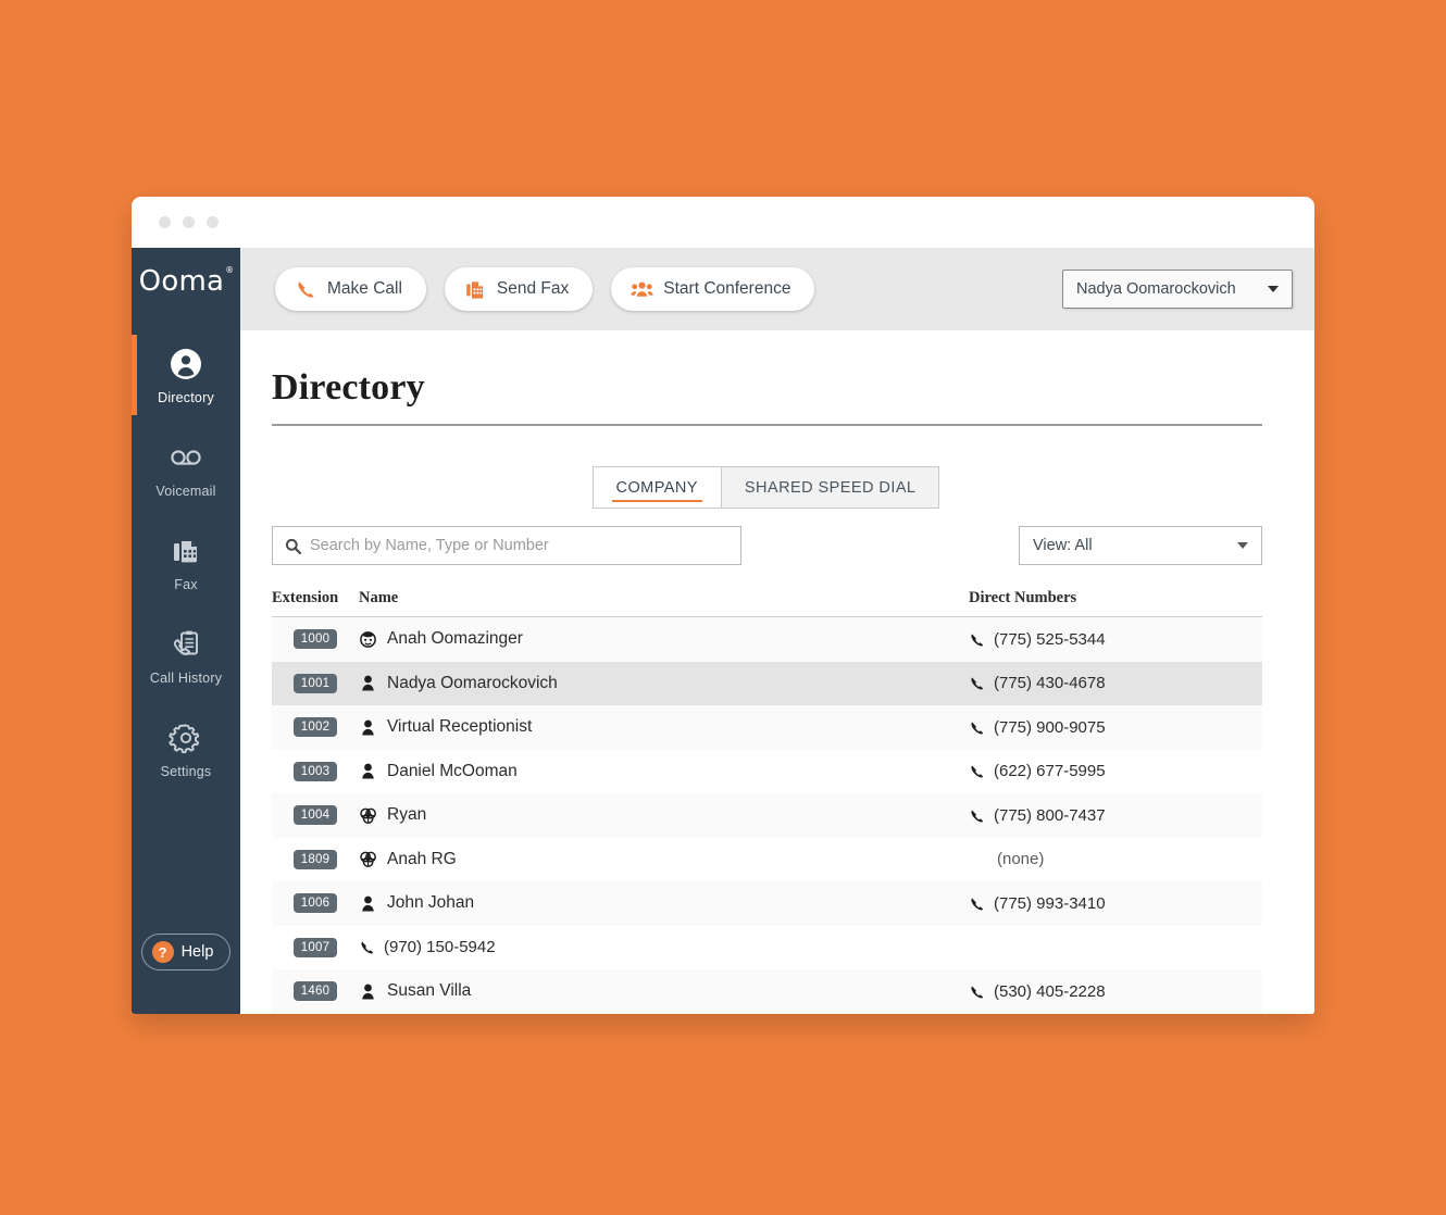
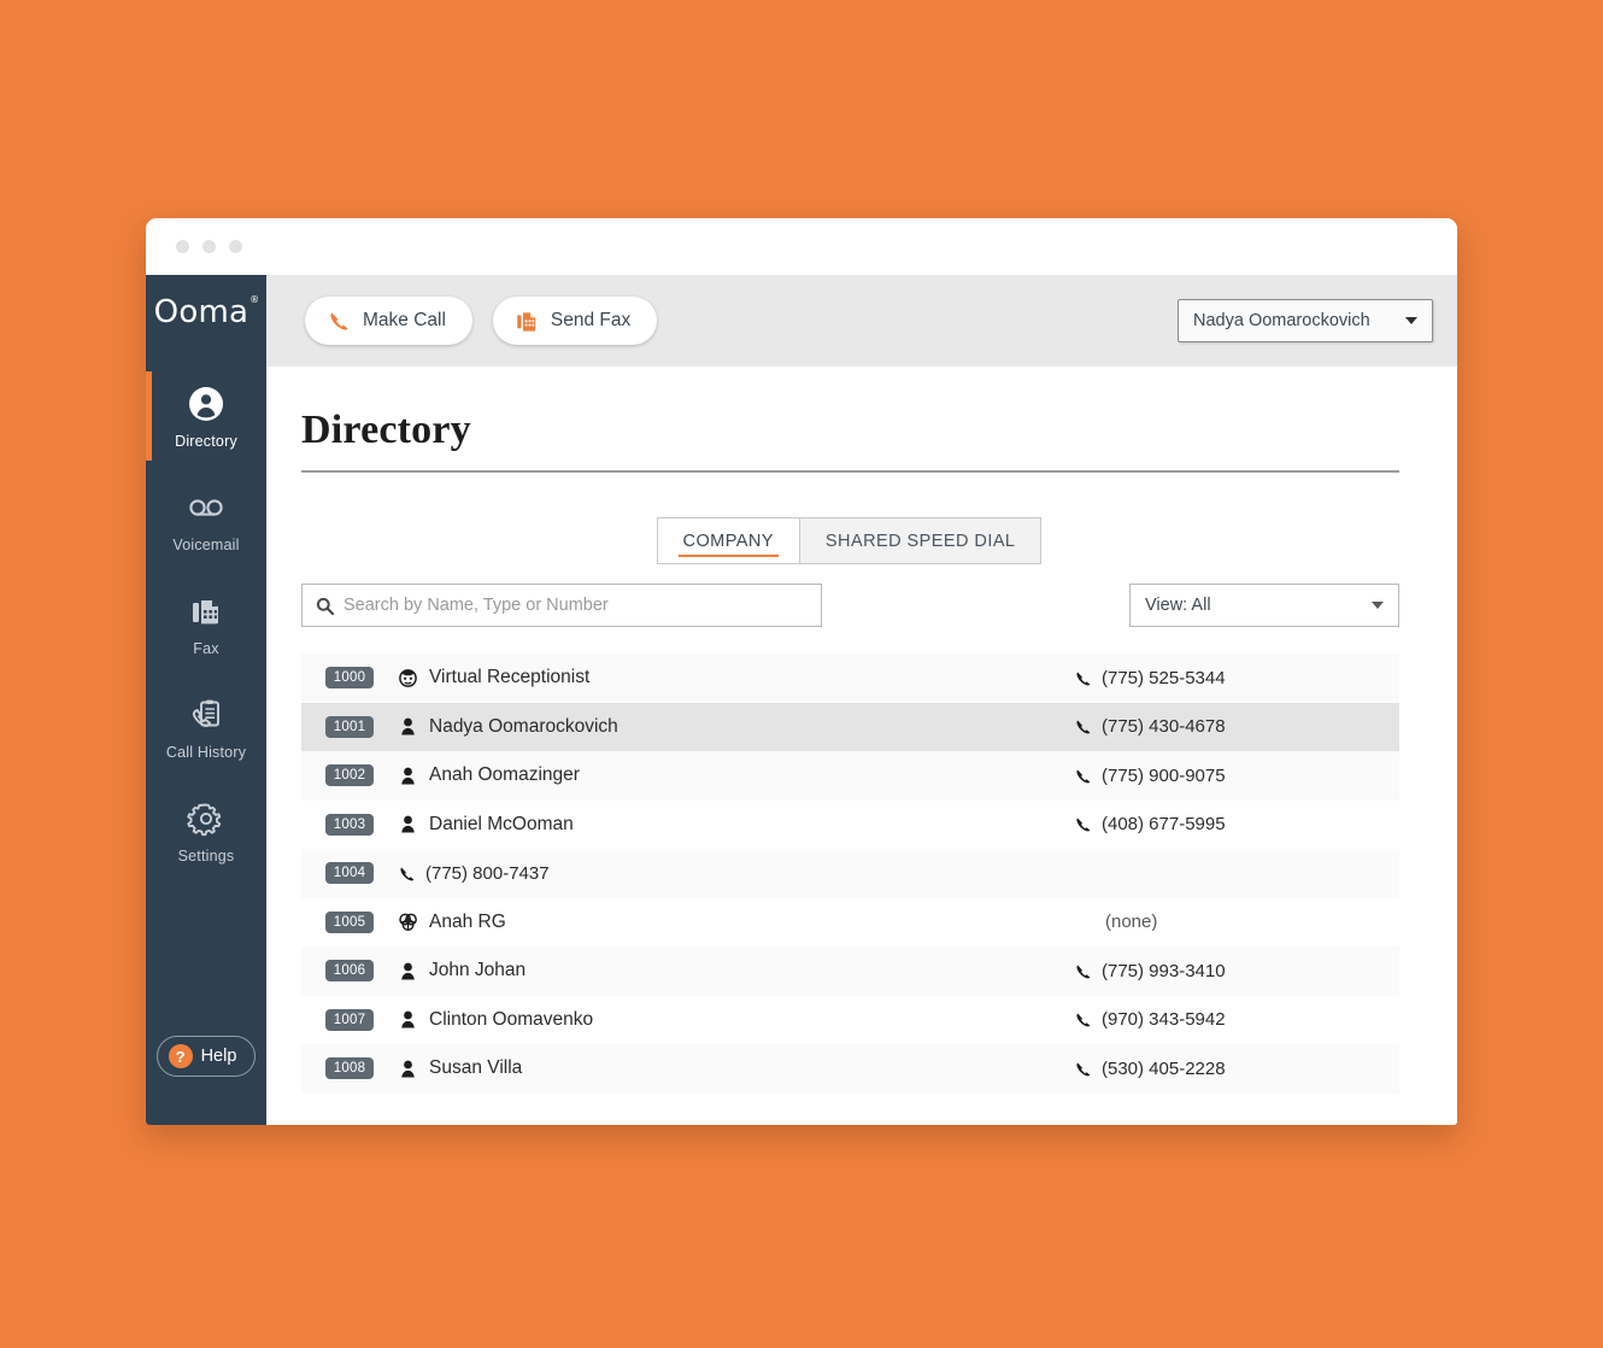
  Ooma®
  Directory
  Voicemail
  Fax
  Call History
  Settings
  ?
  Help
  Make Call
  Send Fax
- Start Conference
  Nadya Oomarockovich
  Directory
  COMPANY
  SHARED SPEED DIAL
  Search by Name, Type or Number
  View: All
- Extension
- Name
- Direct Numbers
  1000
- Anah Oomazinger
+ Virtual Receptionist
  (775) 525-5344
  1001
  Nadya Oomarockovich
  (775) 430-4678
  1002
- Virtual Receptionist
+ Anah Oomazinger
  (775) 900-9075
  1003
  Daniel McOoman
- (622) 677-5995
+ (408) 677-5995
  1004
- Ryan
  (775) 800-7437
- 1809
+ 1005
  Anah RG
  (none)
  1006
  John Johan
  (775) 993-3410
  1007
+ Clinton Oomavenko
- (970) 150-5942
+ (970) 343-5942
- 1460
+ 1008
  Susan Villa
  (530) 405-2228
